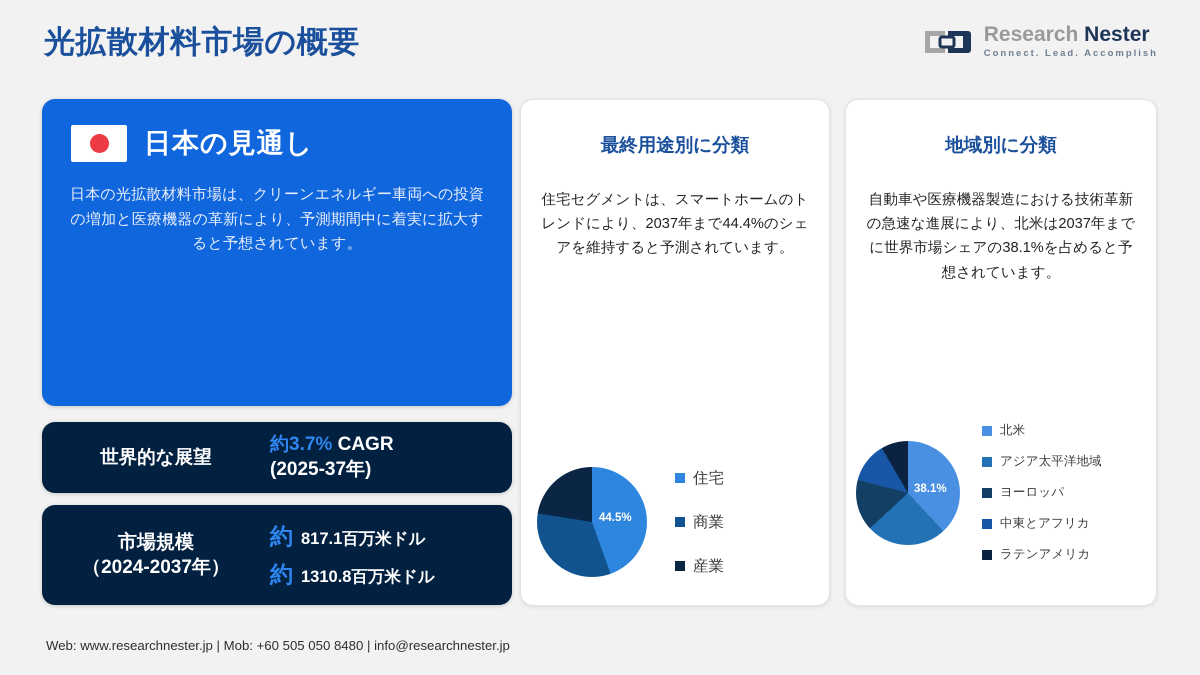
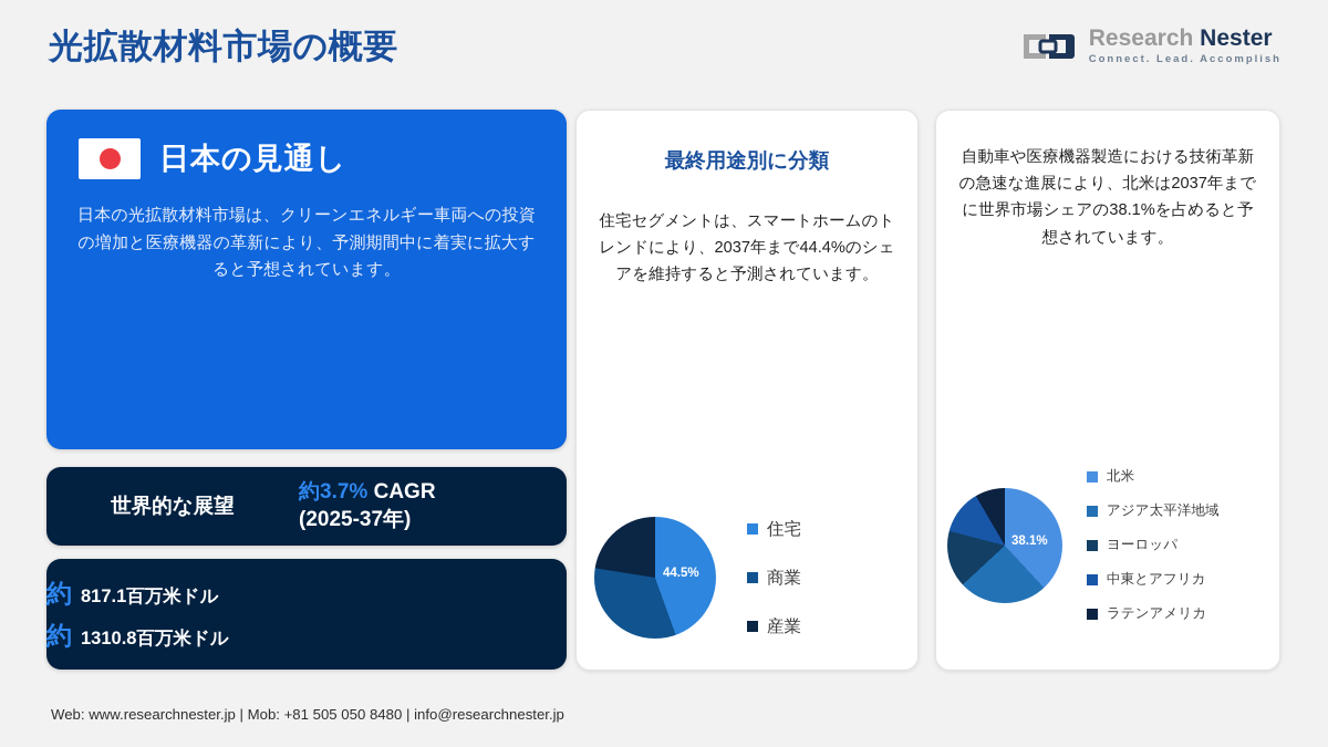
  光拡散材料市場の概要
  Research Nester
  Connect. Lead. Accomplish
  日本の見通し
  日本の光拡散材料市場は、クリーンエネルギー車両への投資の増加と医療機器の革新により、予測期間中に着実に拡大すると予想されています。
  世界的な展望
  約3.7% CAGR
  (2025-37年)
- 市場規模
- （2024-2037年）
  約
  817.1百万米ドル
  約
  1310.8百万米ドル
  最終用途別に分類
  住宅セグメントは、スマートホームのトレンドにより、2037年まで44.4%のシェアを維持すると予測されています。
  44.5%
  住宅
  商業
  産業
- 地域別に分類
  自動車や医療機器製造における技術革新の急速な進展により、北米は2037年までに世界市場シェアの38.1%を占めると予想されています。
  38.1%
  北米
  アジア太平洋地域
  ヨーロッパ
  中東とアフリカ
  ラテンアメリカ
- Web: www.researchnester.jp | Mob: +60 505 050 8480 | info@researchnester.jp
+ Web: www.researchnester.jp | Mob: +81 505 050 8480 | info@researchnester.jp
